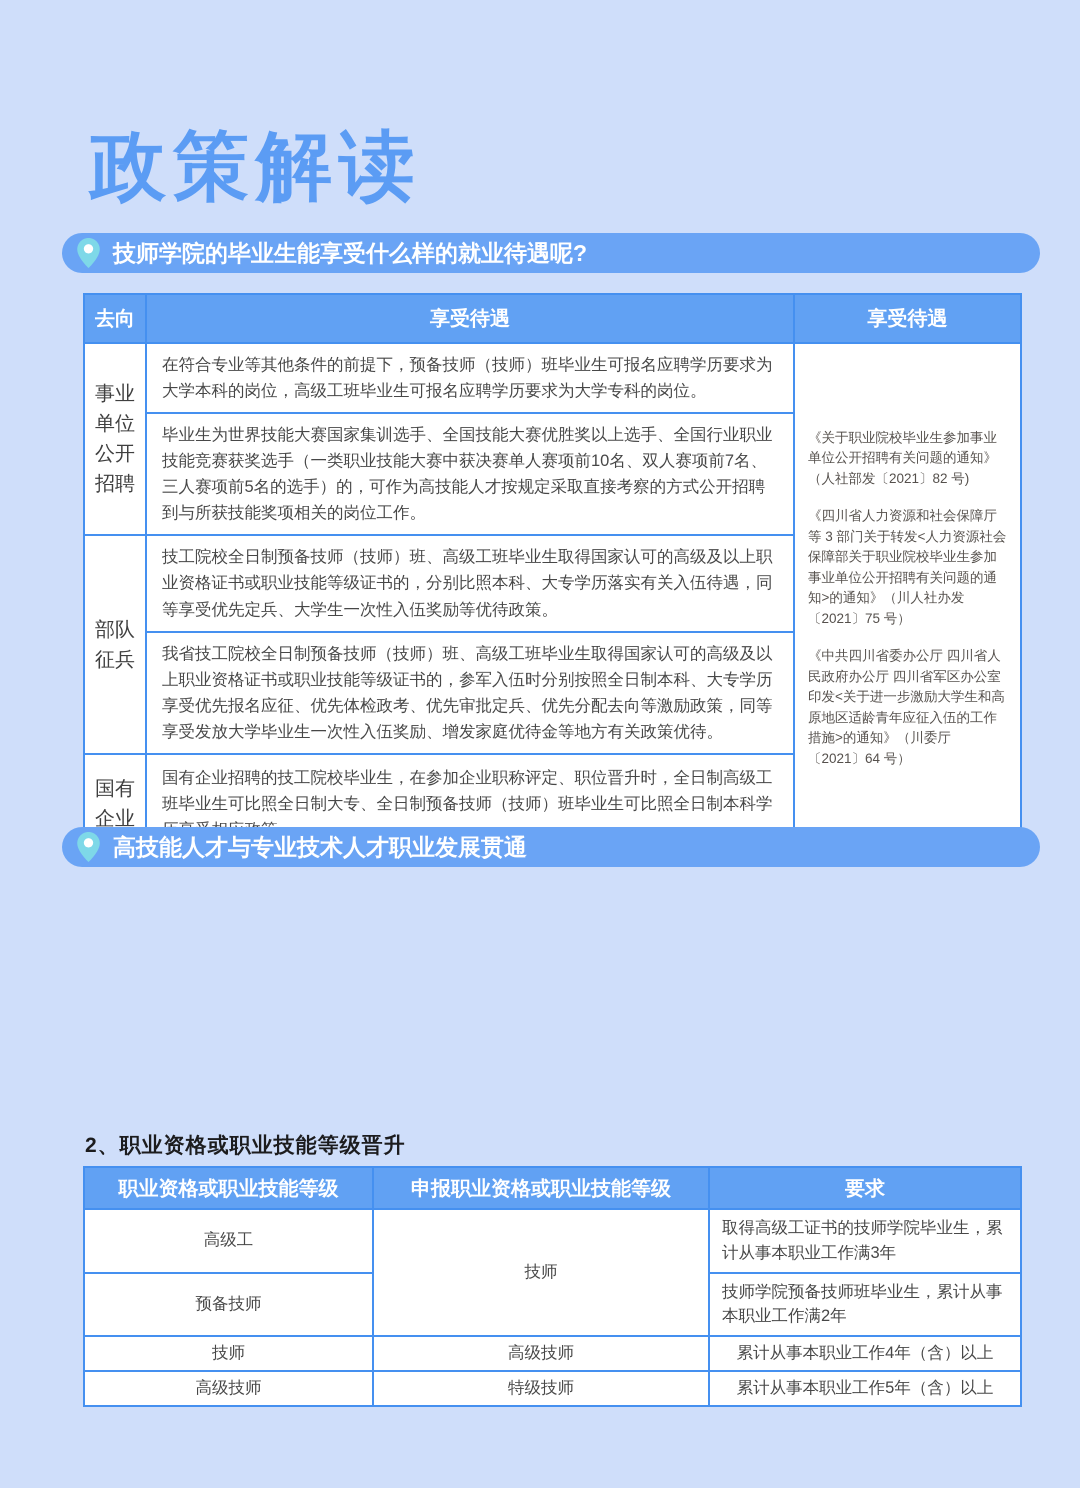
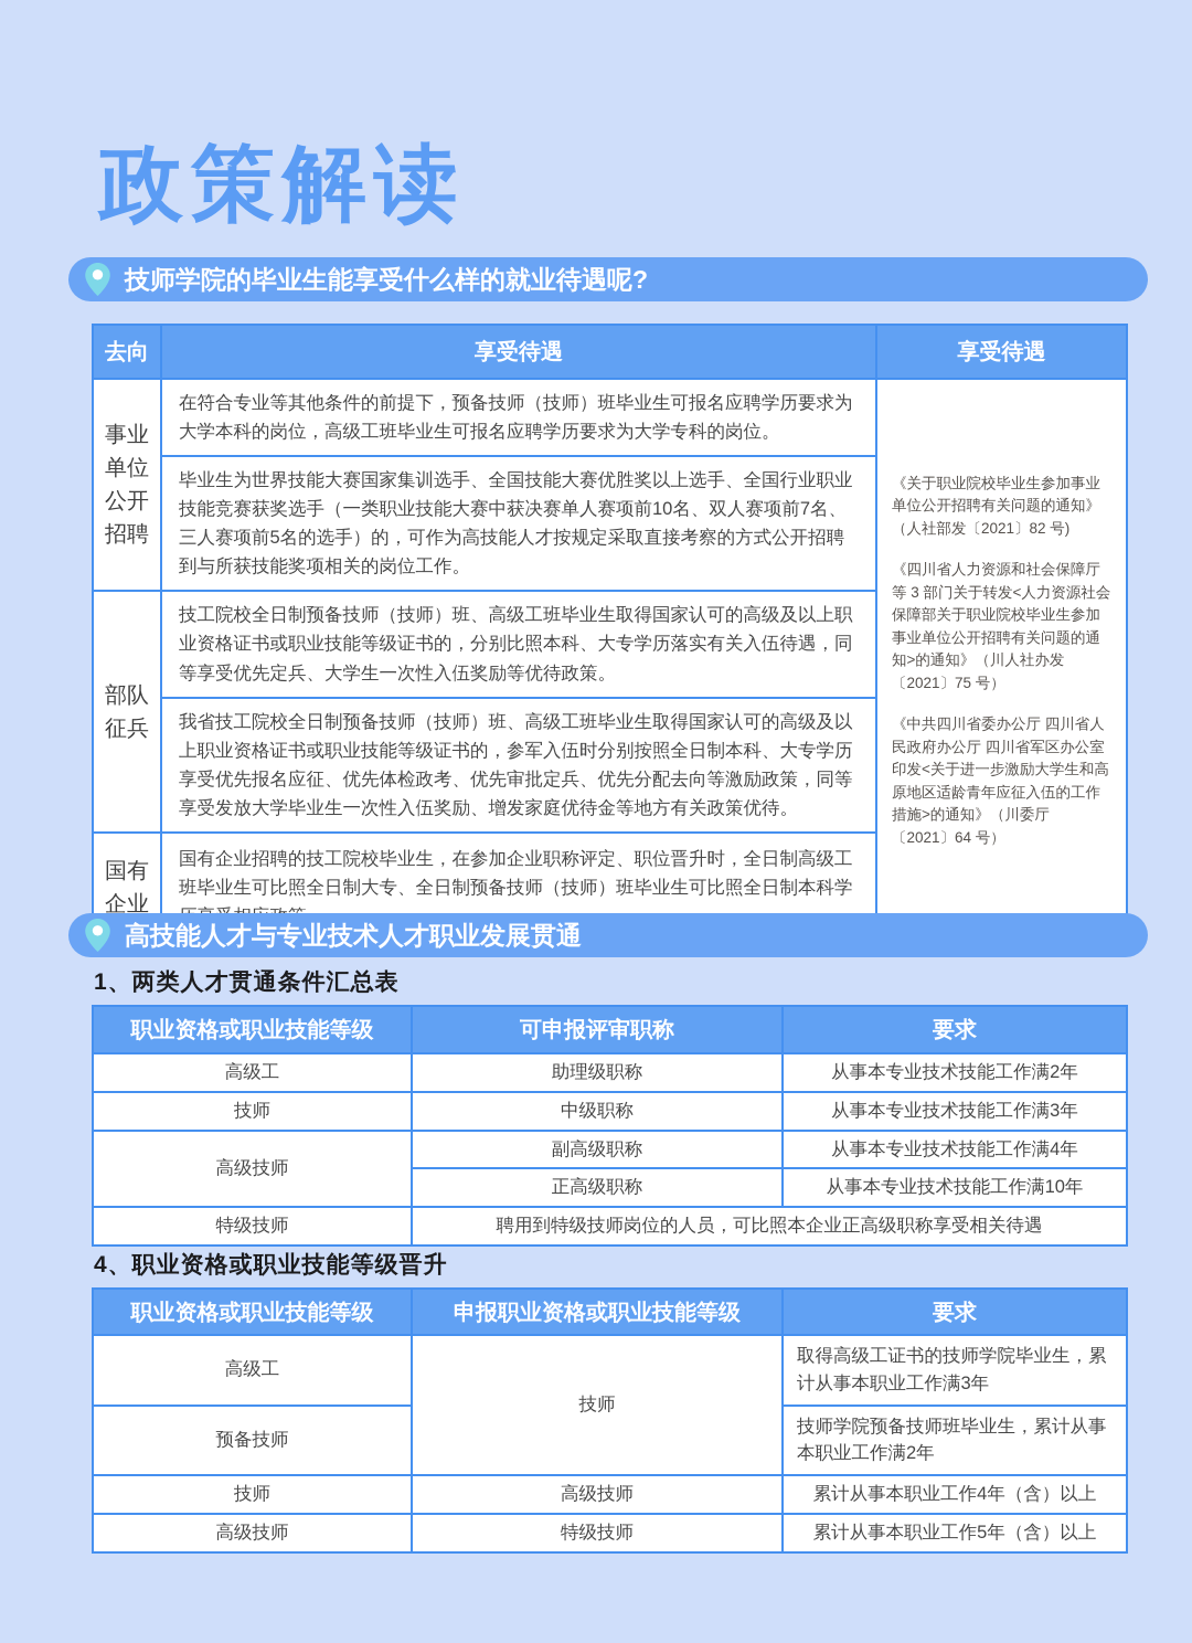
  政策解读
  技师学院的毕业生能享受什么样的就业待遇呢?
  去向	享受待遇	享受待遇
  事业单位公开招聘	在符合专业等其他条件的前提下，预备技师（技师）班毕业生可报名应聘学历要求为大学本科的岗位，高级工班毕业生可报名应聘学历要求为大学专科的岗位。	《关于职业院校毕业生参加事业单位公开招聘有关问题的通知》（人社部发〔2021〕82 号) 《四川省人力资源和社会保障厅等 3 部门关于转发<人力资源社会保障部关于职业院校毕业生参加事业单位公开招聘有关问题的通知>的通知》（川人社办发〔2021〕75 号） 《中共四川省委办公厅 四川省人民政府办公厅 四川省军区办公室印发<关于进一步激励大学生和高原地区适龄青年应征入伍的工作措施>的通知》（川委厅〔2021〕64 号）
  毕业生为世界技能大赛国家集训选手、全国技能大赛优胜奖以上选手、全国行业职业技能竞赛获奖选手（一类职业技能大赛中获决赛单人赛项前10名、双人赛项前7名、三人赛项前5名的选手）的，可作为高技能人才按规定采取直接考察的方式公开招聘到与所获技能奖项相关的岗位工作。
  部队征兵	技工院校全日制预备技师（技师）班、高级工班毕业生取得国家认可的高级及以上职业资格证书或职业技能等级证书的，分别比照本科、大专学历落实有关入伍待遇，同等享受优先定兵、大学生一次性入伍奖励等优待政策。
  我省技工院校全日制预备技师（技师）班、高级工班毕业生取得国家认可的高级及以上职业资格证书或职业技能等级证书的，参军入伍时分别按照全日制本科、大专学历享受优先报名应征、优先体检政考、优先审批定兵、优先分配去向等激励政策，同等享受发放大学毕业生一次性入伍奖励、增发家庭优待金等地方有关政策优待。
  国有企业	国有企业招聘的技工院校毕业生，在参加企业职称评定、职位晋升时，全日制高级工班毕业生可比照全日制大专、全日制预备技师（技师）班毕业生可比照全日制本科学
  高技能人才与专业技术人才职业发展贯通
+ 1、两类人才贯通条件汇总表
+ 职业资格或职业技能等级	可申报评审职称	要求
+ 高级工	助理级职称	从事本专业技术技能工作满2年
+ 技师	中级职称	从事本专业技术技能工作满3年
+ 高级技师	副高级职称	从事本专业技术技能工作满4年
+ 正高级职称	从事本专业技术技能工作满10年
+ 特级技师	聘用到特级技师岗位的人员，可比照本企业正高级职称享受相关待遇
- 2、职业资格或职业技能等级晋升
+ 4、职业资格或职业技能等级晋升
  职业资格或职业技能等级	申报职业资格或职业技能等级	要求
  高级工	技师	取得高级工证书的技师学院毕业生，累计从事本职业工作满3年
  预备技师	技师学院预备技师班毕业生，累计从事本职业工作满2年
  技师	高级技师	累计从事本职业工作4年（含）以上
  高级技师	特级技师	累计从事本职业工作5年（含）以上
